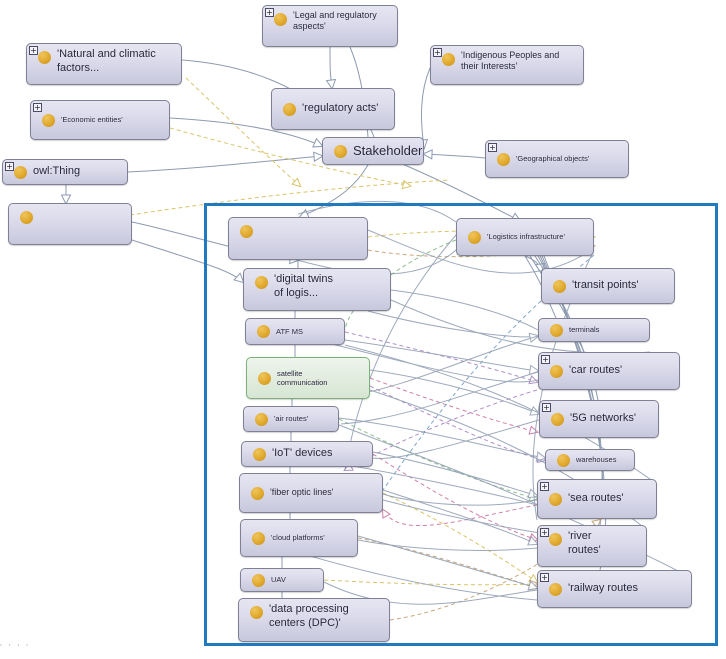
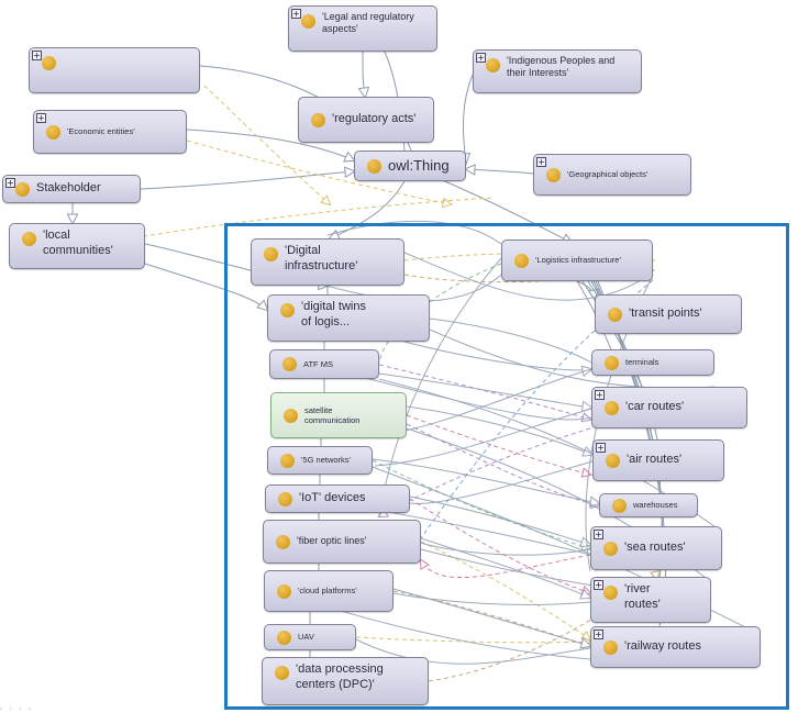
  +
  'Legal and regulatory
  aspects'
  +
- 'Natural and climatic
- factors...
  +
  'Indigenous Peoples and
  their Interests'
  +
  'Economic entities'
  'regulatory acts'
- Stakeholder
+ owl:Thing
  +
  'Geographical objects'
  +
- owl:Thing
+ Stakeholder
+ 'local
+ communities'
+ 'Digital
+ infrastructure'
  'Logistics infrastructure'
  'digital twins
  of logis...
  'transit points'
  ATF MS
  terminals
  satellite
  communication
  +
  'car routes'
- 'air routes'
+ '5G networks'
  +
- '5G networks'
+ 'air routes'
  'IoT' devices
  warehouses
  'fiber optic lines'
  +
  'sea routes'
  'cloud platforms'
  +
  'river
  routes'
  UAV
  +
  'railway routes
  'data processing
  centers (DPC)'
  ' ' ' '
